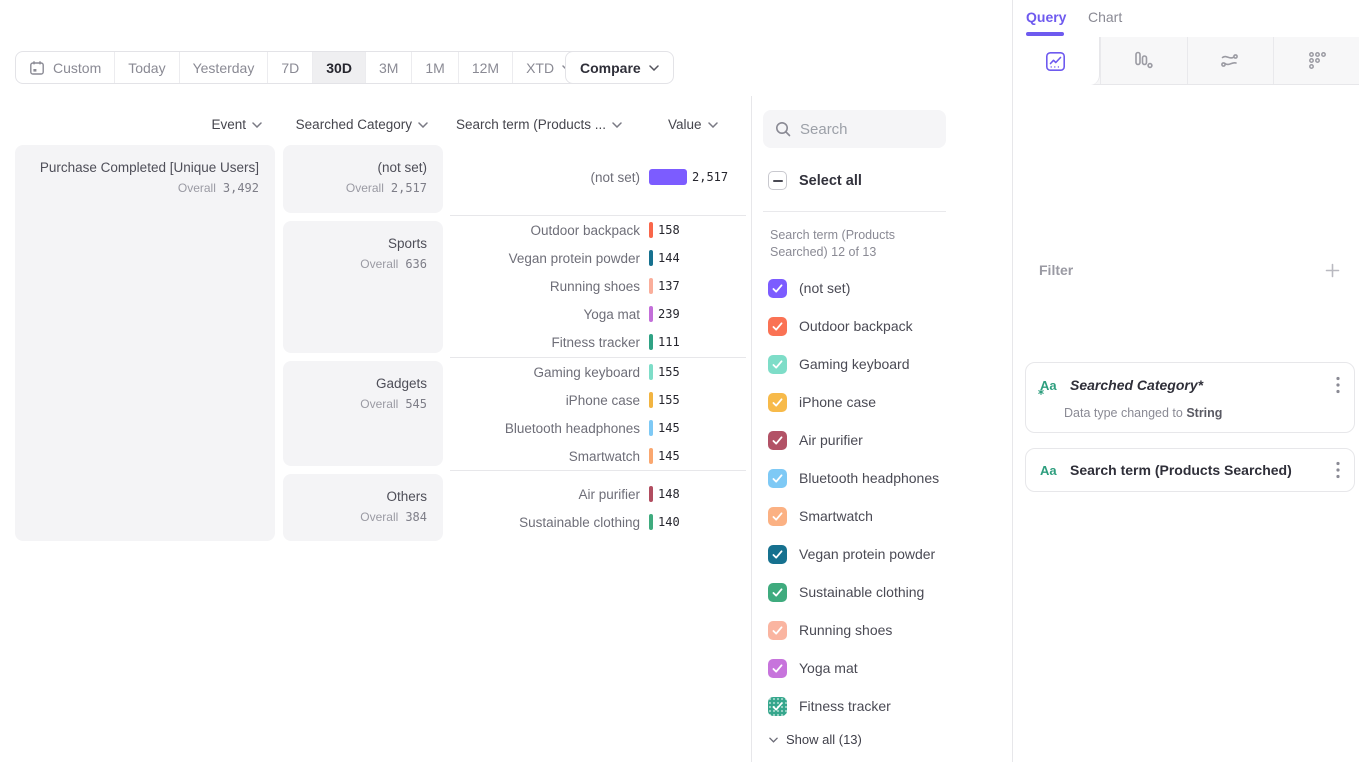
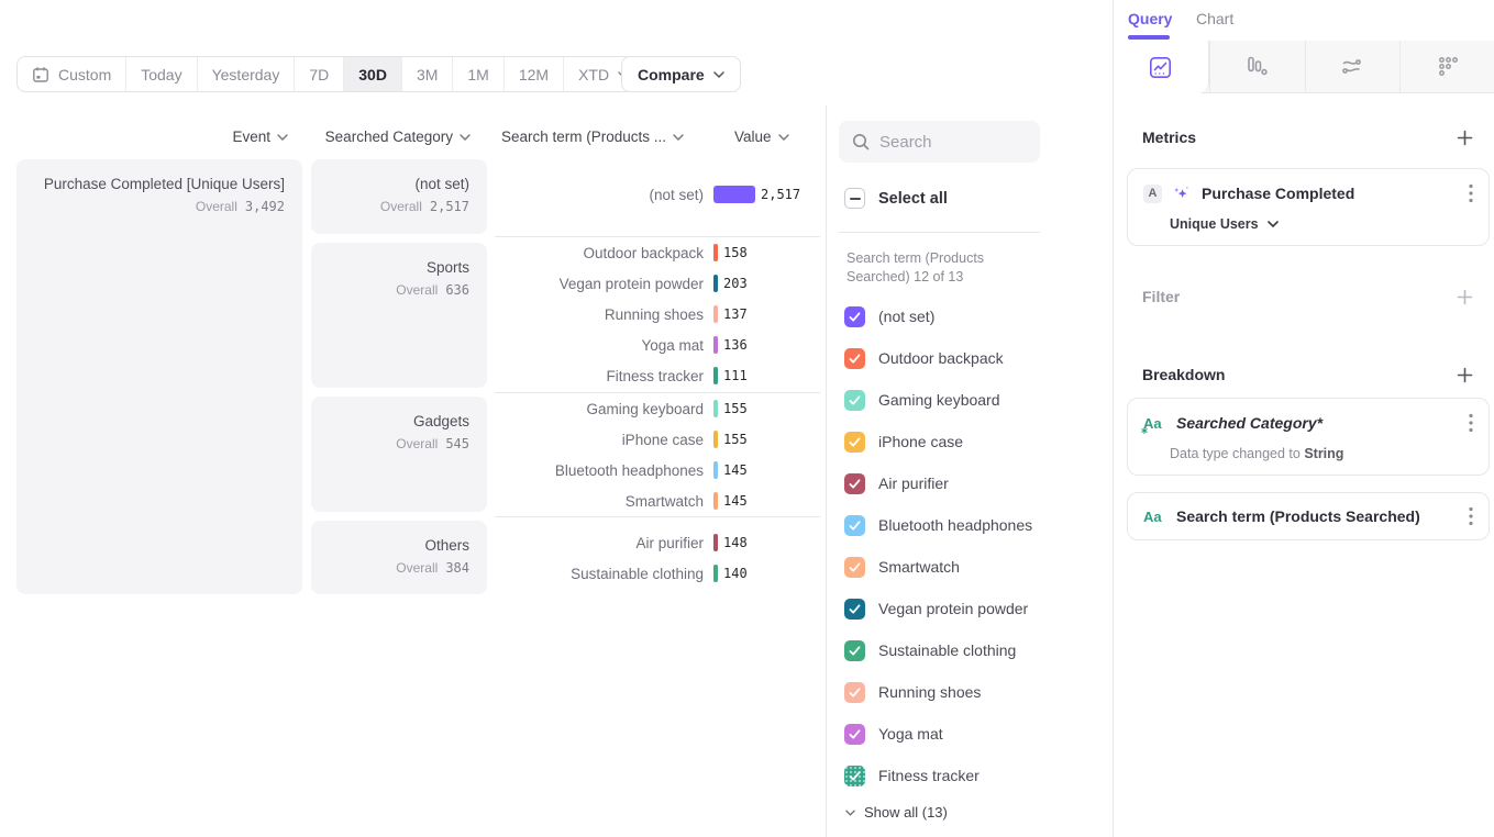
  Custom
  Today
  Yesterday
  7D
  30D
  3M
  1M
  12M
  XTD
  Compare
  Event
  Searched Category
  Search term (Products ...
  Value
  Purchase Completed [Unique Users]
  Overall 3,492
  (not set)
  Overall 2,517
  Sports
  Overall 636
  Gadgets
  Overall 545
  Others
  Overall 384
  (not set)
  2,517
  Outdoor backpack
  158
  Vegan protein powder
- 144
+ 203
  Running shoes
  137
  Yoga mat
- 239
+ 136
  Fitness tracker
  111
  Gaming keyboard
  155
  iPhone case
  155
  Bluetooth headphones
  145
  Smartwatch
  145
  Air purifier
  148
  Sustainable clothing
  140
  Search
  Select all
  Search term (Products Searched) 12 of 13
  (not set)
  Outdoor backpack
  Gaming keyboard
  iPhone case
  Air purifier
  Bluetooth headphones
  Smartwatch
  Vegan protein powder
  Sustainable clothing
  Running shoes
  Yoga mat
  Fitness tracker
  Show all (13)
  Query
  Chart
+ Metrics
+ A
+ Purchase Completed
+ Unique Users
  Filter
+ Breakdown
  Aa
  Searched Category*
  Data type changed to String
  Aa
  Search term (Products Searched)
